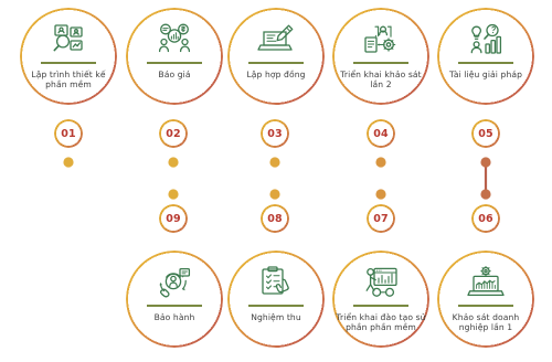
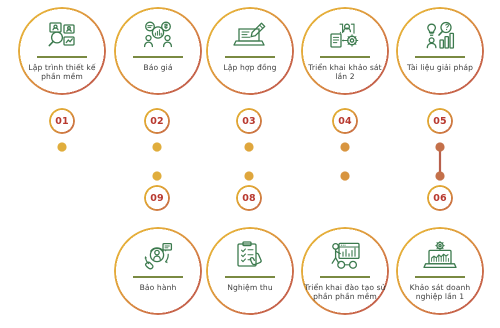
  Lập trình thiết kế phần mềm
  Báo giá
  Lập hợp đồng
  Triển khai khảo sát lần 2
  Tài liệu giải pháp
  01
  02
  03
  04
  05
  09
  08
- 07
  06
  Bảo hành
  Nghiệm thu
  Triển khai đào tạo sử phần phần mềm
  Khảo sát doanh nghiệp lần 1
